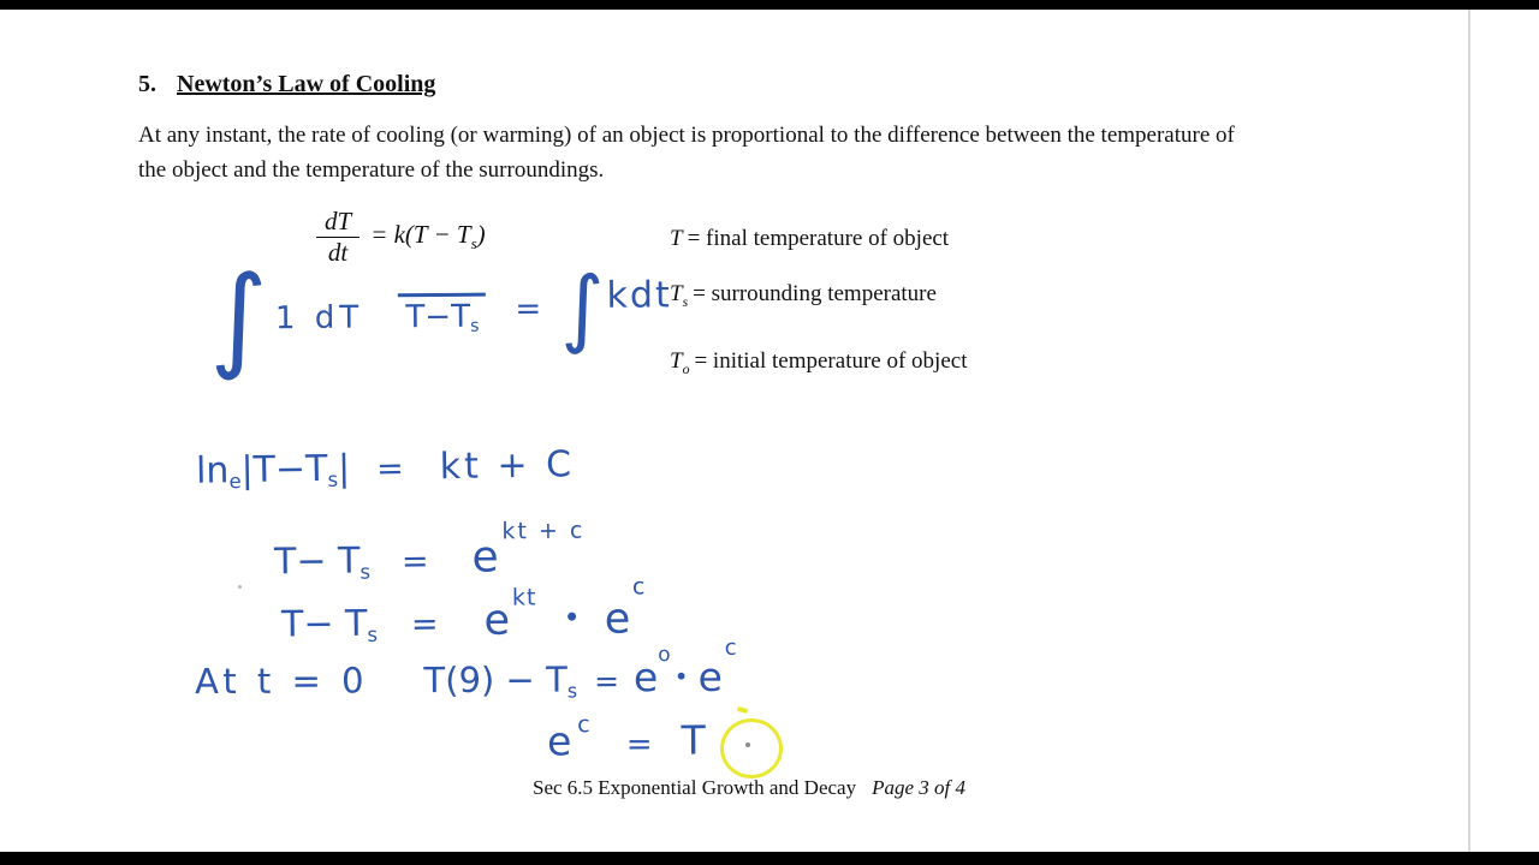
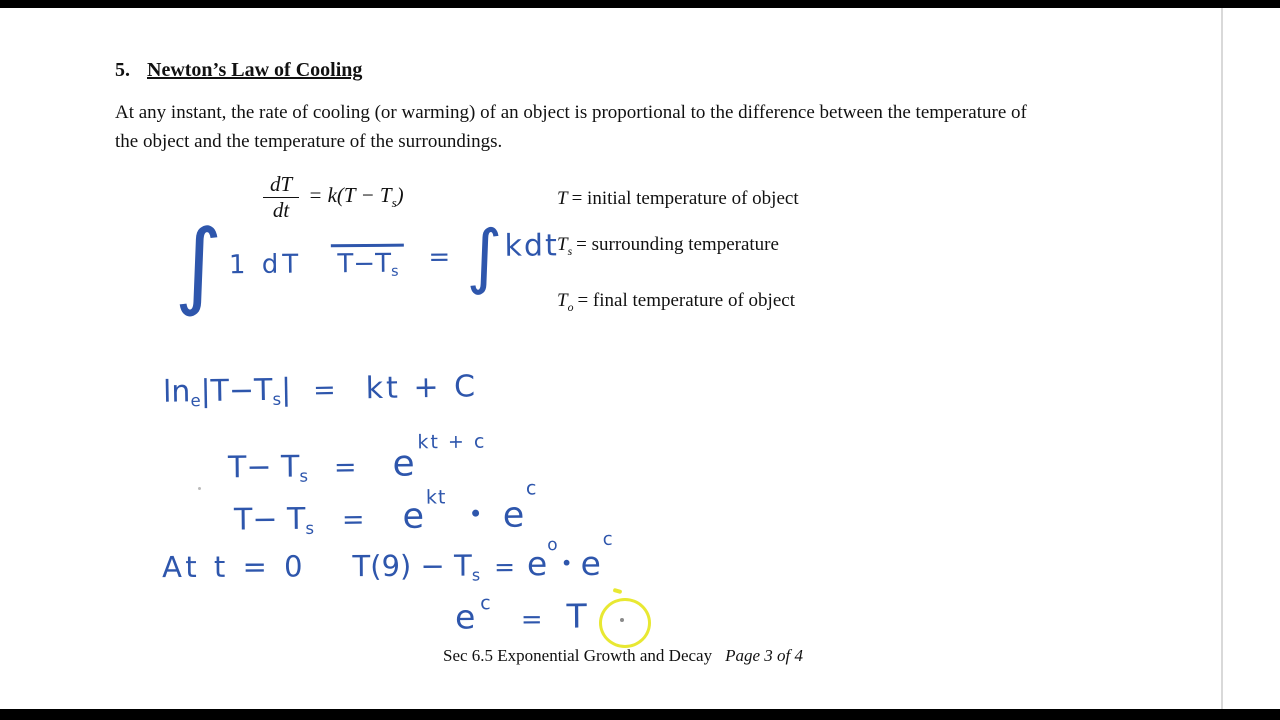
  5. Newton’s Law of Cooling
  At any instant, the rate of cooling (or warming) of an object is proportional to the difference between the temperature of the object and the temperature of the surroundings.
  dT
  dt
  = k(T − Ts)
- T = final temperature of object
+ T = initial temperature of object
  Ts= surrounding temperature
- To= initial temperature of object
+ To= final temperature of object
  ∫
  1 dT T−Ts
  =
  ∫
  kdt
  lne|T−Ts| = kt + C
  T− Ts = ekt + c
  T− Ts = ekt• ec
  At t = 0 T(9) − Ts = eo• ec
  e c= T
  Sec 6.5 Exponential Growth and Decay Page 3 of 4
